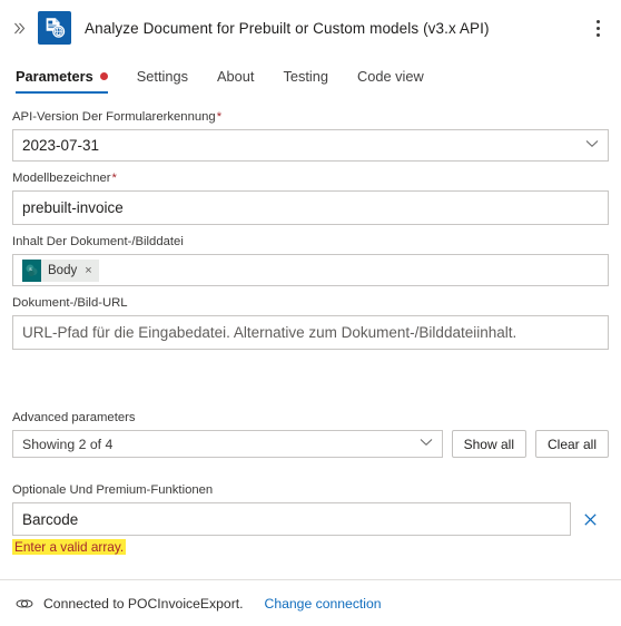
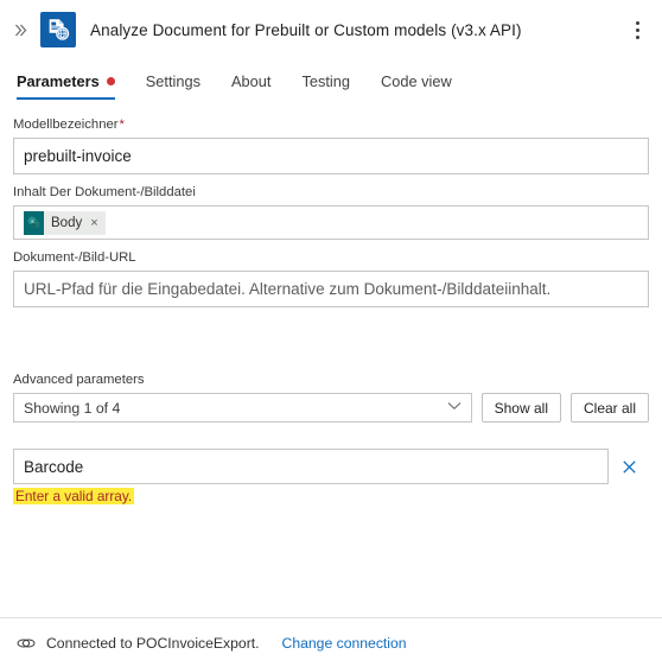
  Analyze Document for Prebuilt or Custom models (v3.x API)
  Parameters
  Settings
  About
  Testing
  Code view
- API-Version Der Formularerkennung*
- 2023-07-31
  Modellbezeichner*
  prebuilt-invoice
  Inhalt Der Dokument-/Bilddatei
  Body
  ×
  Dokument-/Bild-URL
  URL-Pfad für die Eingabedatei. Alternative zum Dokument-/Bilddateiinhalt.
  Advanced parameters
- Showing 2 of 4
+ Showing 1 of 4
  Show all
  Clear all
- Optionale Und Premium-Funktionen
  Barcode
  Enter a valid array.
  Connected to POCInvoiceExport.
  Change connection
